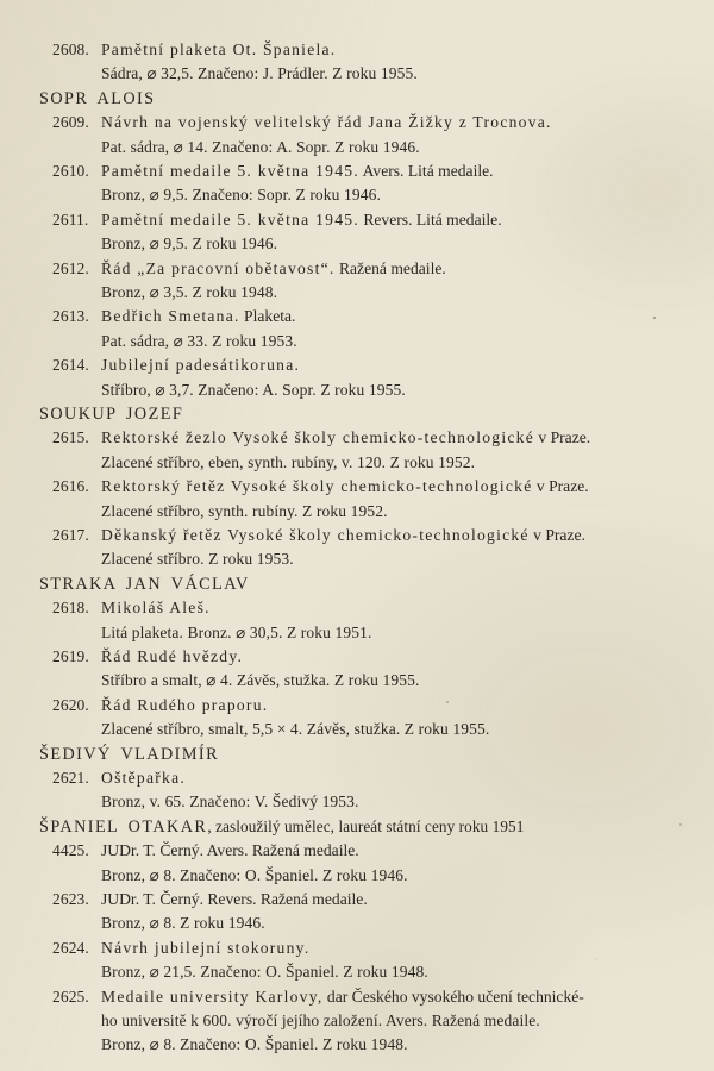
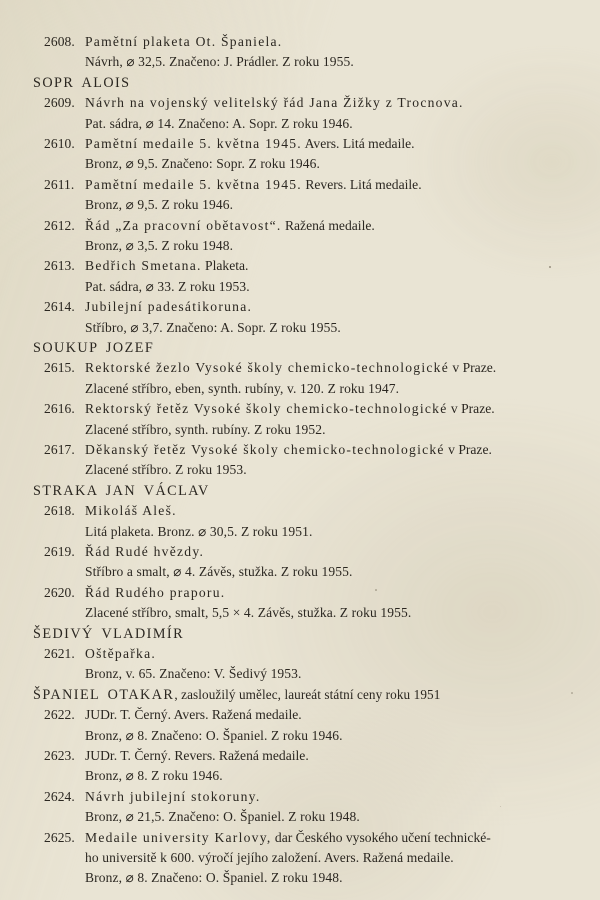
  2608. Pamětní plaketa Ot. Španiela.
- Sádra, ⌀ 32,5. Značeno: J. Prádler. Z roku 1955.
+ Návrh, ⌀ 32,5. Značeno: J. Prádler. Z roku 1955.
  SOPR ALOIS
  2609. Návrh na vojenský velitelský řád Jana Žižky z Trocnova.
  Pat. sádra, ⌀ 14. Značeno: A. Sopr. Z roku 1946.
  2610. Pamětní medaile 5. května 1945. Avers. Litá medaile.
  Bronz, ⌀ 9,5. Značeno: Sopr. Z roku 1946.
  2611. Pamětní medaile 5. května 1945. Revers. Litá medaile.
  Bronz, ⌀ 9,5. Z roku 1946.
  2612. Řád „Za pracovní obětavost“. Ražená medaile.
  Bronz, ⌀ 3,5. Z roku 1948.
  2613. Bedřich Smetana. Plaketa.
  Pat. sádra, ⌀ 33. Z roku 1953.
  2614. Jubilejní padesátikoruna.
  Stříbro, ⌀ 3,7. Značeno: A. Sopr. Z roku 1955.
  SOUKUP JOZEF
  2615. Rektorské žezlo Vysoké školy chemicko-technologické v Praze.
- Zlacené stříbro, eben, synth. rubíny, v. 120. Z roku 1952.
+ Zlacené stříbro, eben, synth. rubíny, v. 120. Z roku 1947.
  2616. Rektorský řetěz Vysoké školy chemicko-technologické v Praze.
  Zlacené stříbro, synth. rubíny. Z roku 1952.
  2617. Děkanský řetěz Vysoké školy chemicko-technologické v Praze.
  Zlacené stříbro. Z roku 1953.
  STRAKA JAN VÁCLAV
  2618. Mikoláš Aleš.
  Litá plaketa. Bronz. ⌀ 30,5. Z roku 1951.
  2619. Řád Rudé hvězdy.
  Stříbro a smalt, ⌀ 4. Závěs, stužka. Z roku 1955.
  2620. Řád Rudého praporu.
  Zlacené stříbro, smalt, 5,5 × 4. Závěs, stužka. Z roku 1955.
  ŠEDIVÝ VLADIMÍR
  2621. Oštěpařka.
  Bronz, v. 65. Značeno: V. Šedivý 1953.
  ŠPANIEL OTAKAR, zasloužilý umělec, laureát státní ceny roku 1951
- 4425. JUDr. T. Černý. Avers. Ražená medaile.
+ 2622. JUDr. T. Černý. Avers. Ražená medaile.
  Bronz, ⌀ 8. Značeno: O. Španiel. Z roku 1946.
  2623. JUDr. T. Černý. Revers. Ražená medaile.
  Bronz, ⌀ 8. Z roku 1946.
  2624. Návrh jubilejní stokoruny.
  Bronz, ⌀ 21,5. Značeno: O. Španiel. Z roku 1948.
  2625. Medaile university Karlovy, dar Českého vysokého učení technické-
  ho universitě k 600. výročí jejího založení. Avers. Ražená medaile.
  Bronz, ⌀ 8. Značeno: O. Španiel. Z roku 1948.
